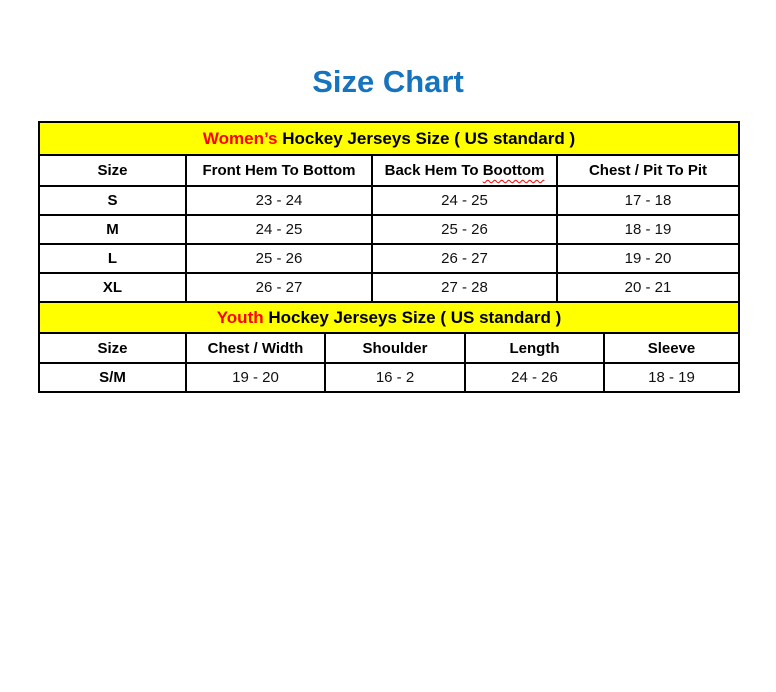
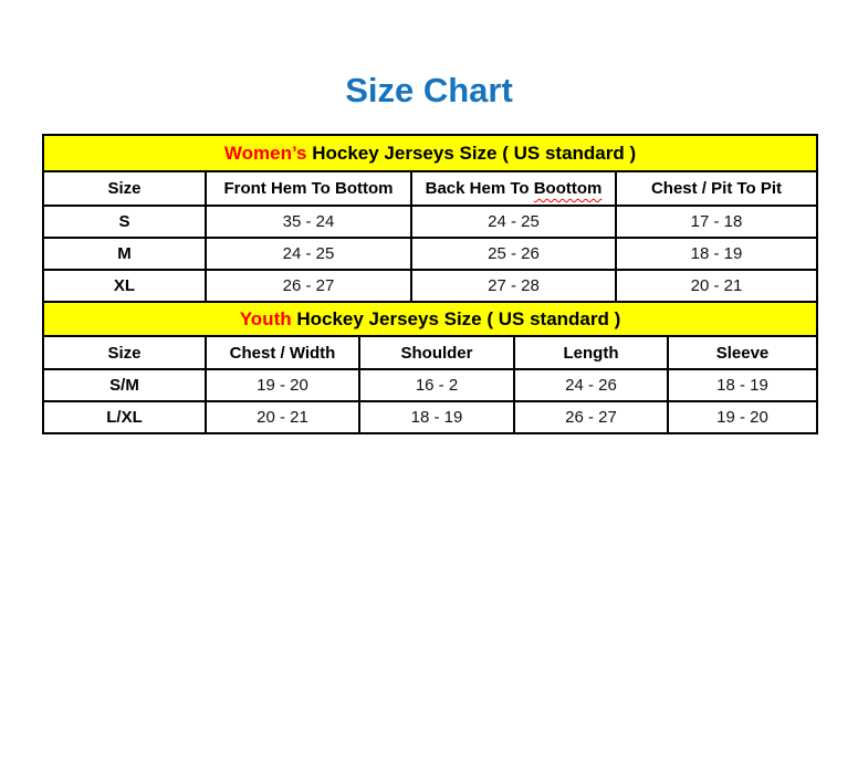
  Size Chart
  Women’s Hockey Jerseys Size ( US standard )
  Size	Front Hem To Bottom	Back Hem To Boottom	Chest / Pit To Pit
- S	23 - 24	24 - 25	17 - 18
+ S	35 - 24	24 - 25	17 - 18
  M	24 - 25	25 - 26	18 - 19
- L	25 - 26	26 - 27	19 - 20
  XL	26 - 27	27 - 28	20 - 21
  Youth Hockey Jerseys Size ( US standard )
  Size	Chest / Width	Shoulder	Length	Sleeve
  S/M	19 - 20	16 - 2	24 - 26	18 - 19
+ L/XL	20 - 21	18 - 19	26 - 27	19 - 20
